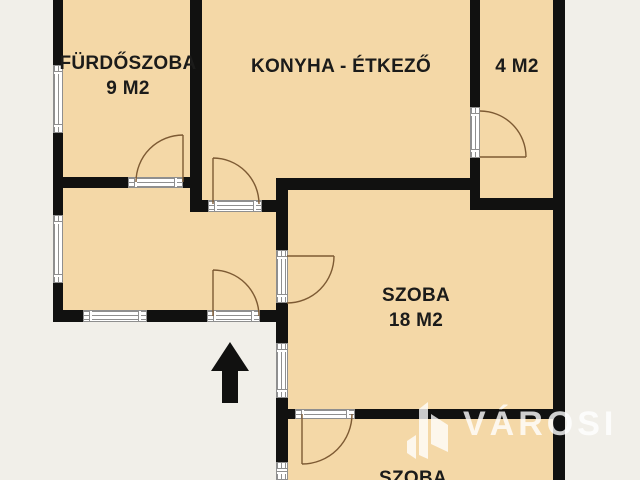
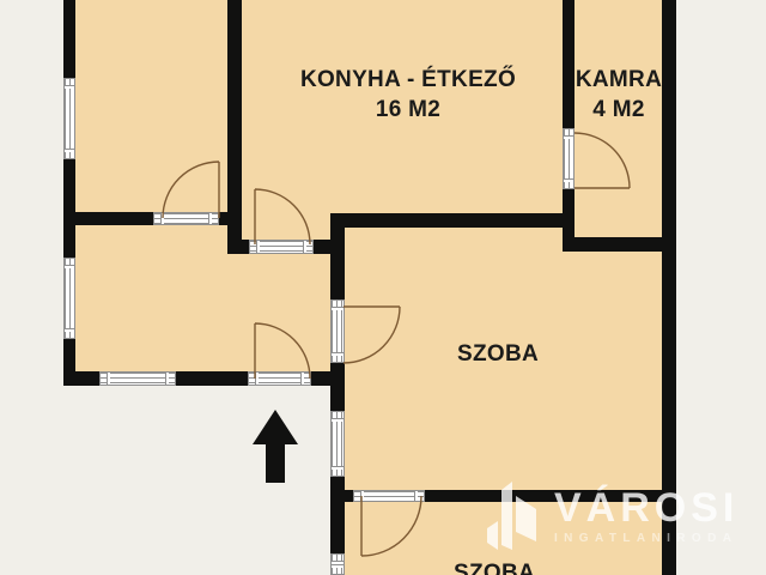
- FÜRDŐSZOBA
- 9 M2
  KONYHA - ÉTKEZŐ
+ 16 M2
+ KAMRA
  4 M2
  SZOBA
- 18 M2
  SZOBA
  VÁROSI
+ INGATLANIRODA
